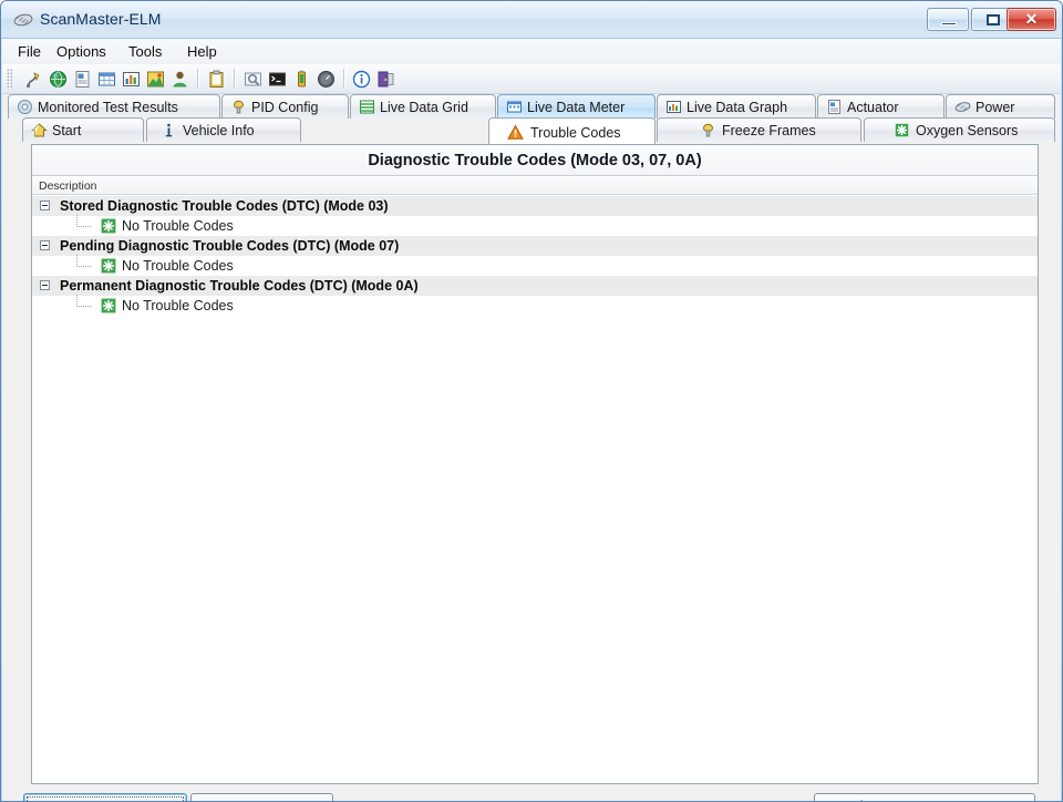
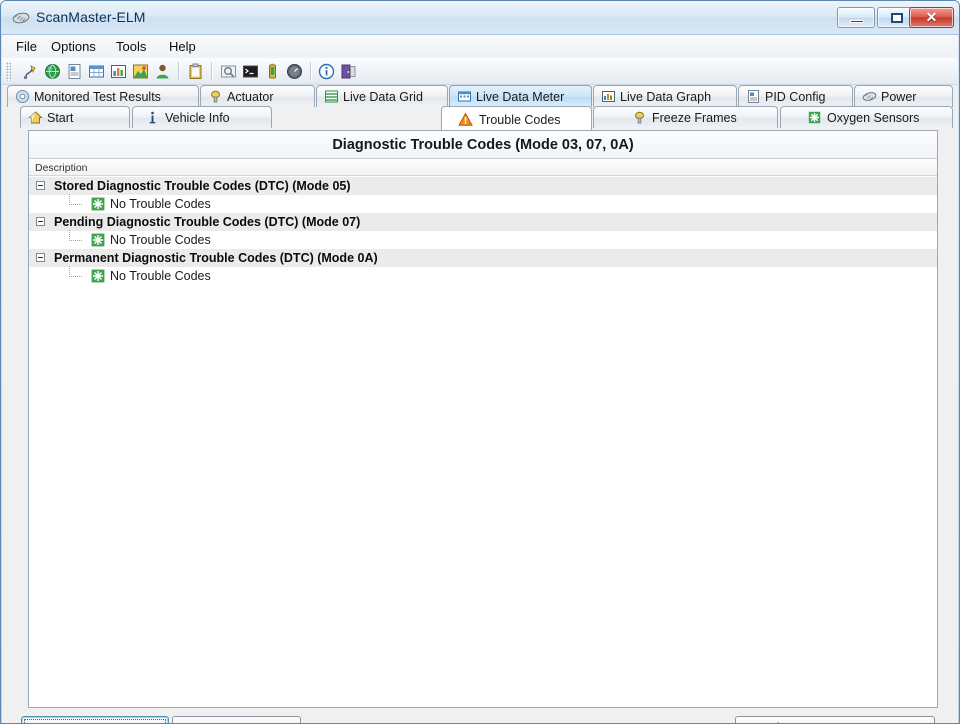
  ScanMaster-ELM
  ✕
  File
  Options
  Tools
  Help
  Monitored Test Results
- PID Config
+ Actuator
  Live Data Grid
  Live Data Meter
  Live Data Graph
- Actuator
+ PID Config
  Power
  Start
  Vehicle Info
  Trouble Codes
  Freeze Frames
  Oxygen Sensors
  Diagnostic Trouble Codes (Mode 03, 07, 0A)
  Description
- Stored Diagnostic Trouble Codes (DTC) (Mode 03)
+ Stored Diagnostic Trouble Codes (DTC) (Mode 05)
  No Trouble Codes
  Pending Diagnostic Trouble Codes (DTC) (Mode 07)
  No Trouble Codes
  Permanent Diagnostic Trouble Codes (DTC) (Mode 0A)
  No Trouble Codes
